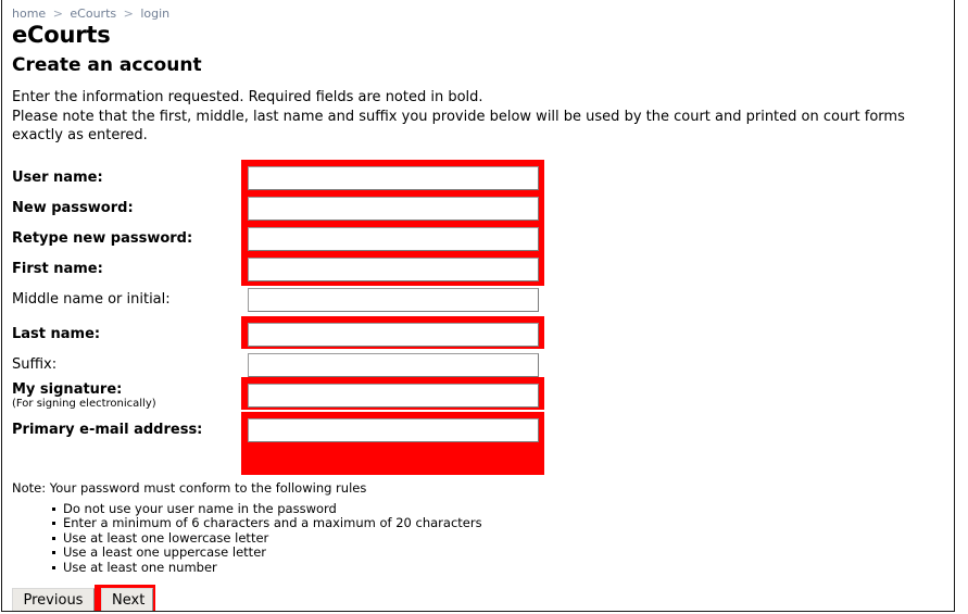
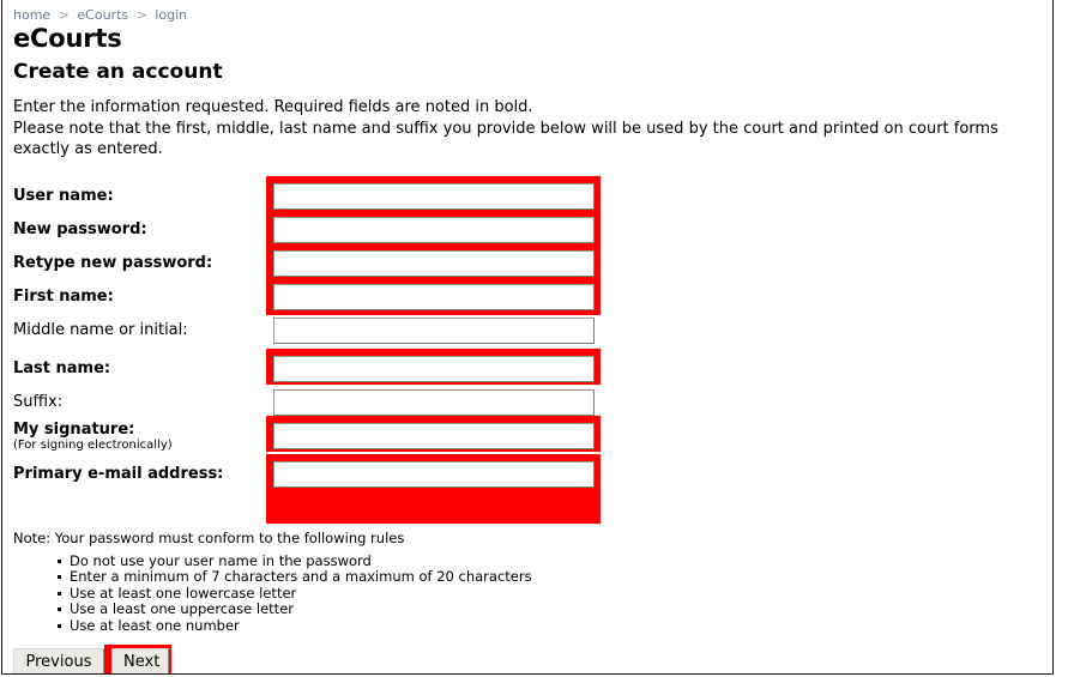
  home > eCourts > login
  eCourts
  Create an account
  Enter the information requested. Required fields are noted in bold.
  Please note that the first, middle, last name and suffix you provide below will be used by the court and printed on court forms exactly as entered.
  User name:
  New password:
  Retype new password:
  First name:
  Middle name or initial:
  Last name:
  Suffix:
  My signature:
  (For signing electronically)
  Primary e-mail address:
  Note: Your password must conform to the following rules
  Do not use your user name in the password
- Enter a minimum of 6 characters and a maximum of 20 characters
+ Enter a minimum of 7 characters and a maximum of 20 characters
  Use at least one lowercase letter
  Use a least one uppercase letter
  Use at least one number
  Previous
  Next
